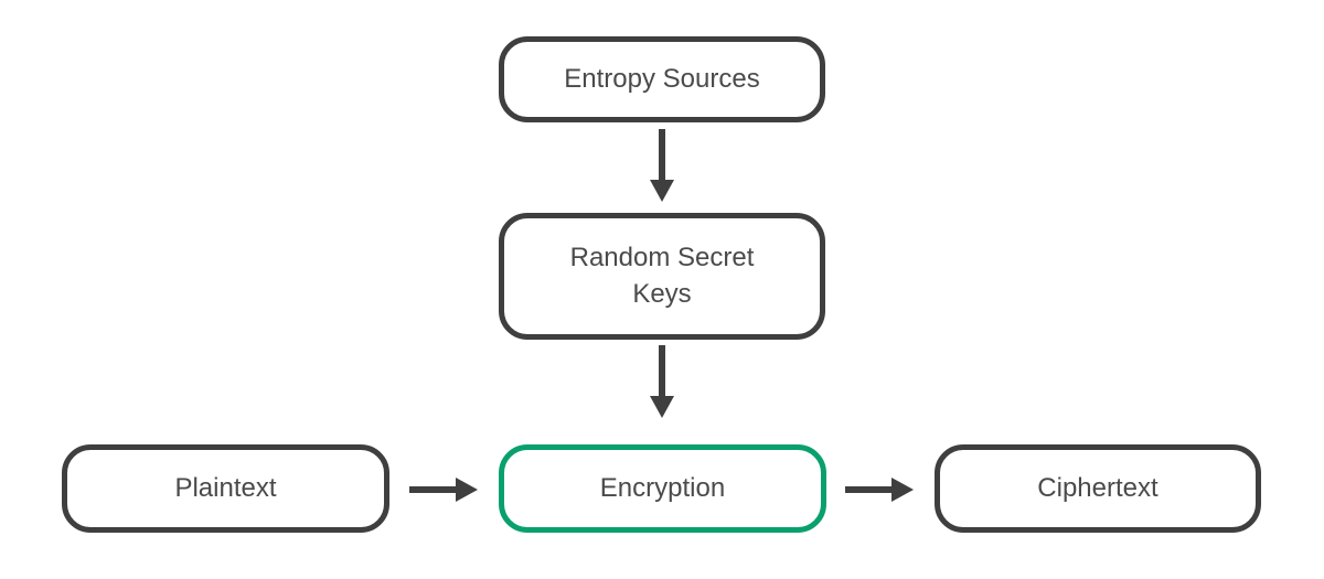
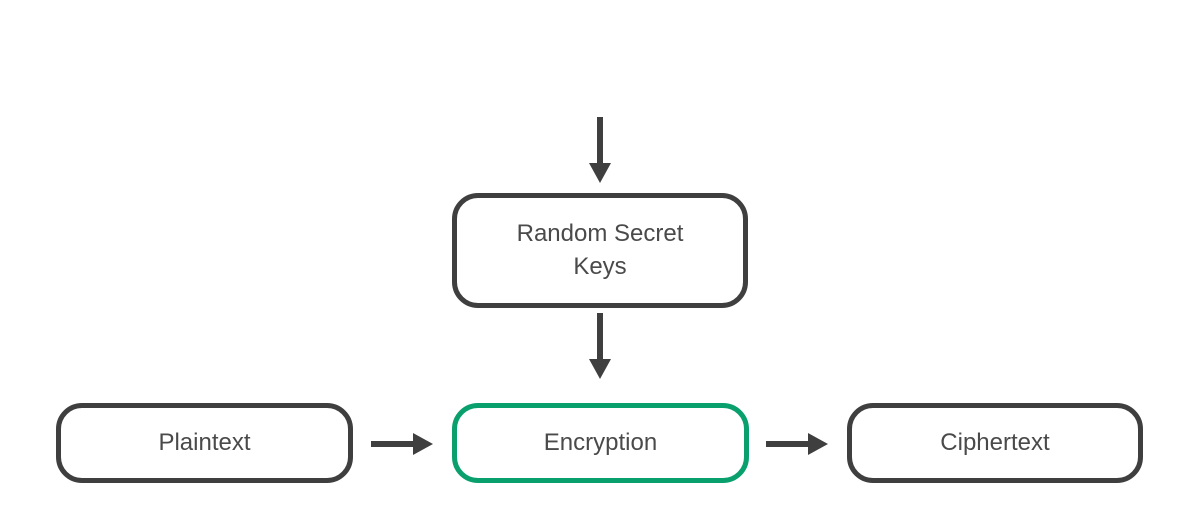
- Entropy Sources
  Random Secret
  Keys
  Plaintext
  Encryption
  Ciphertext
